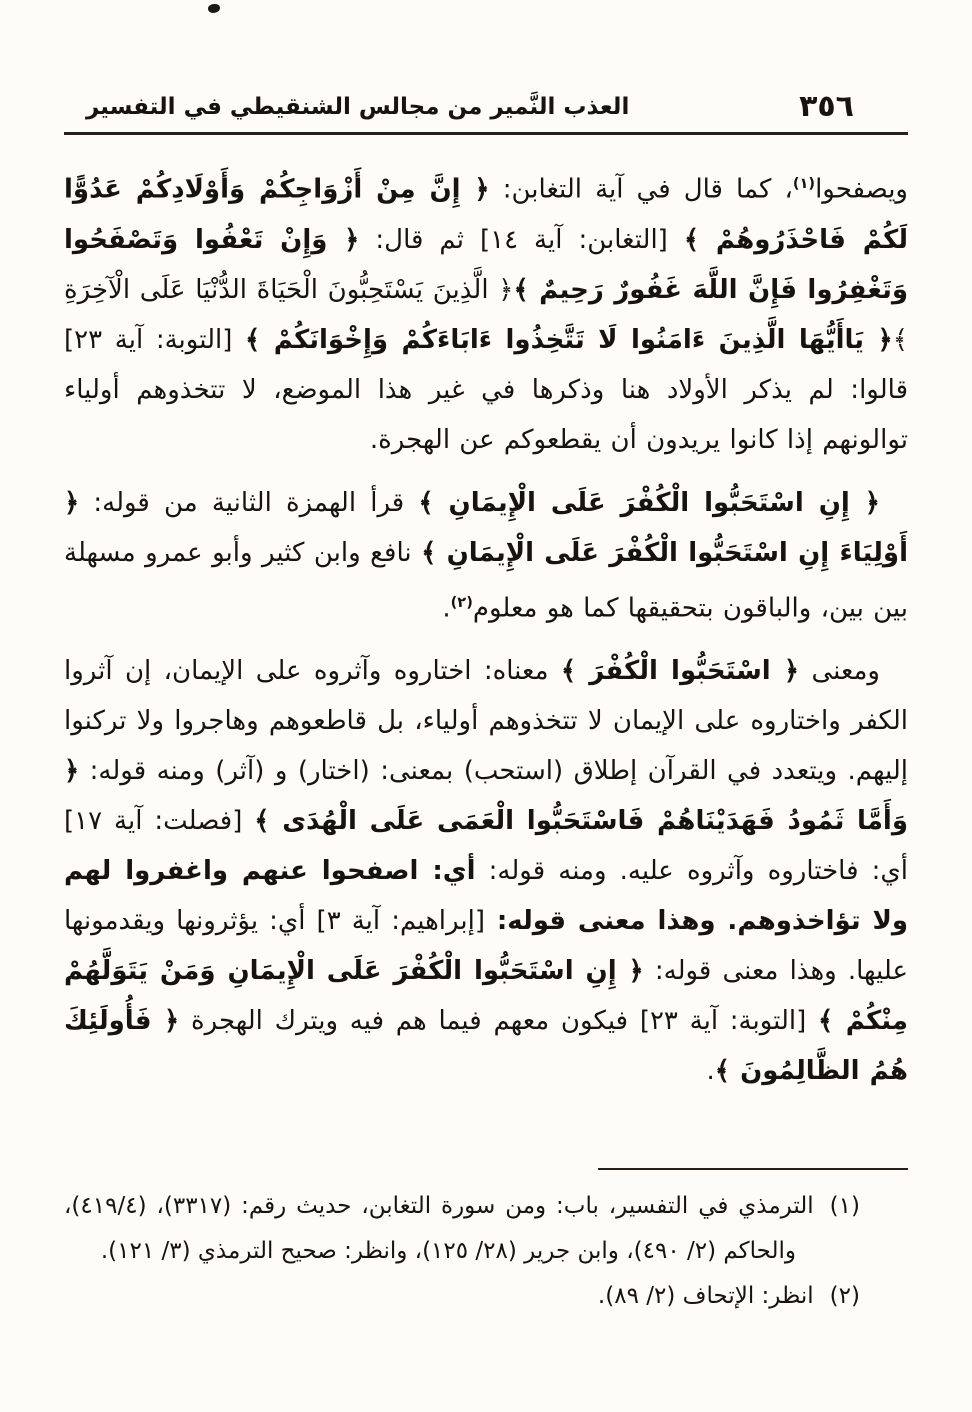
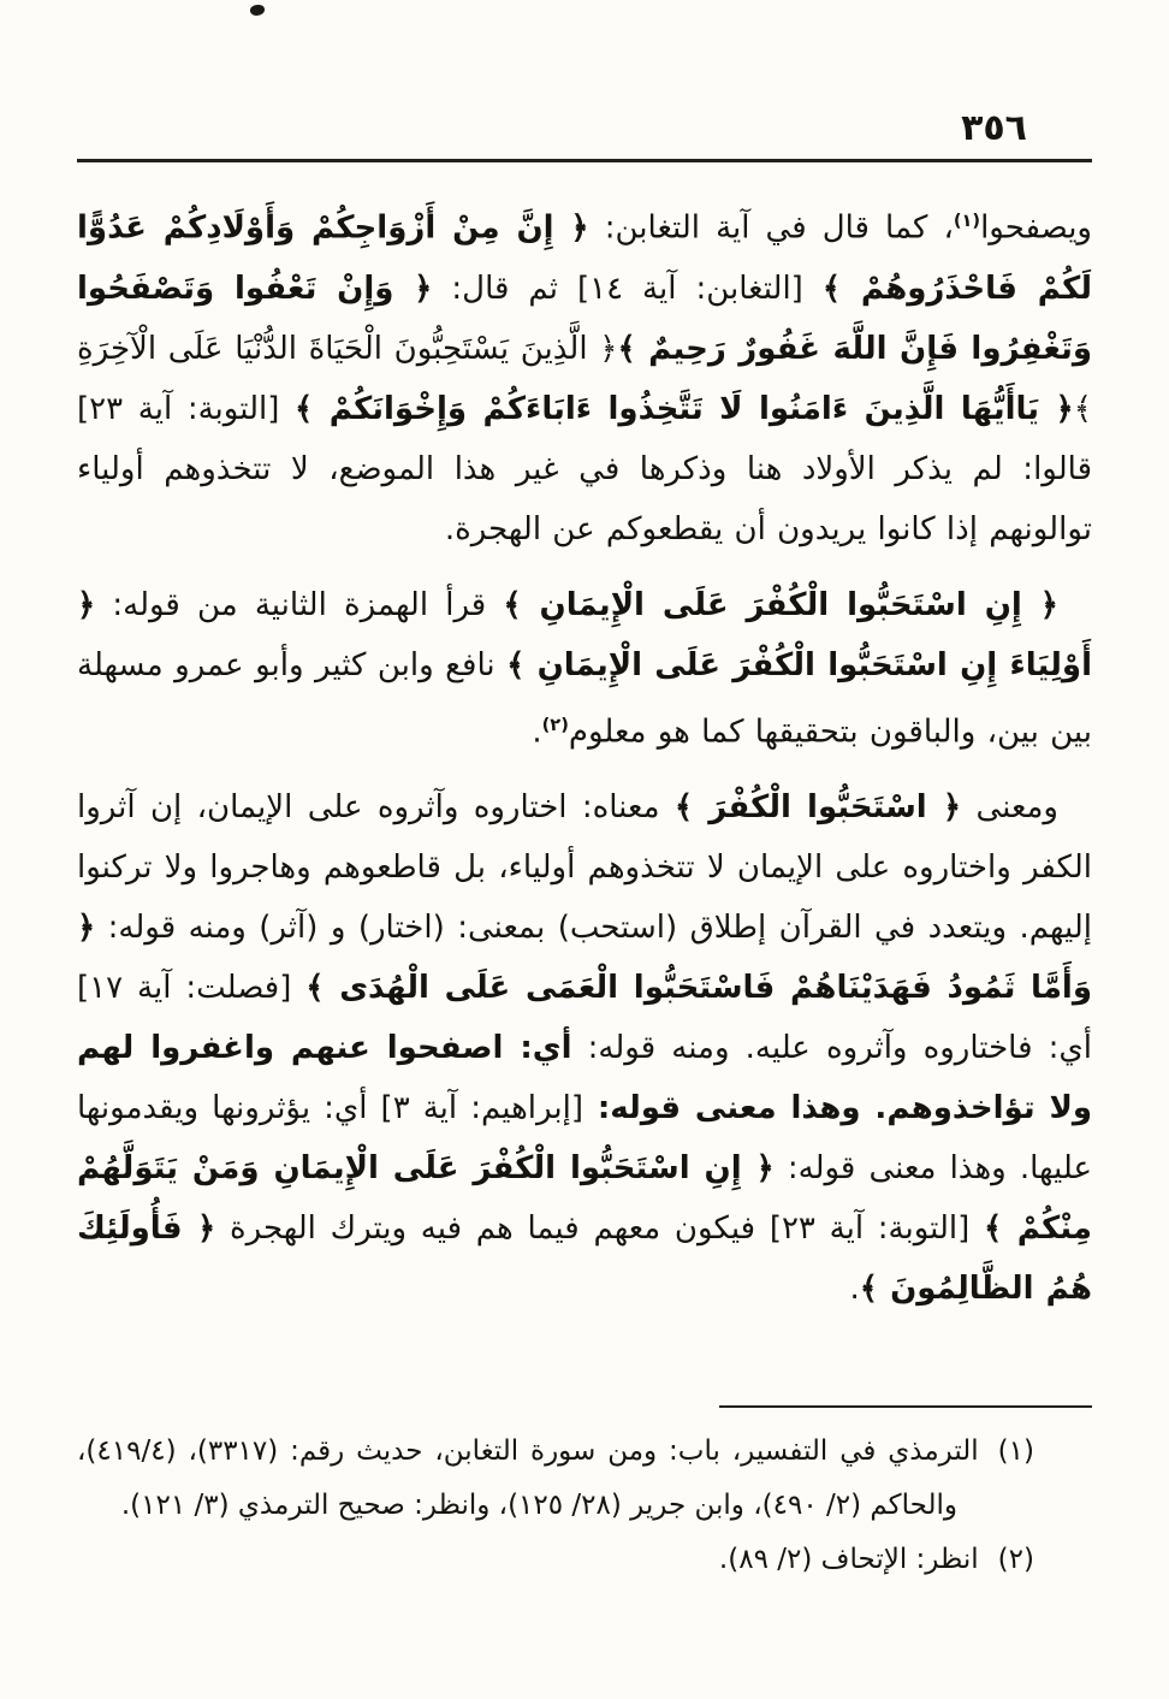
  ٣٥٦
- العذب النَّمير من مجالس الشنقيطي في التفسير
  ويصفحوا(١)، كما قال في آية التغابن: ﴿ إِنَّ مِنْ أَزْوَاجِكُمْ وَأَوْلَادِكُمْ عَدُوًّا لَكُمْ فَاحْذَرُوهُمْ ﴾ [التغابن: آية ١٤] ثم قال: ﴿ وَإِنْ تَعْفُوا وَتَصْفَحُوا وَتَغْفِرُوا فَإِنَّ اللَّهَ غَفُورٌ رَحِيمٌ ﴾﴿ الَّذِينَ يَسْتَحِبُّونَ الْحَيَاةَ الدُّنْيَا عَلَى الْآخِرَةِ ﴾﴿ يَاأَيُّهَا الَّذِينَ ءَامَنُوا لَا تَتَّخِذُوا ءَابَاءَكُمْ وَإِخْوَانَكُمْ ﴾ [التوبة: آية ٢٣] قالوا: لم يذكر الأولاد هنا وذكرها في غير هذا الموضع، لا تتخذوهم أولياء توالونهم إذا كانوا يريدون أن يقطعوكم عن الهجرة.
  ﴿ إِنِ اسْتَحَبُّوا الْكُفْرَ عَلَى الْإِيمَانِ ﴾ قرأ الهمزة الثانية من قوله: ﴿ أَوْلِيَاءَ إِنِ اسْتَحَبُّوا الْكُفْرَ عَلَى الْإِيمَانِ ﴾ نافع وابن كثير وأبو عمرو مسهلة بين بين، والباقون بتحقيقها كما هو معلوم(٢).
  ومعنى ﴿ اسْتَحَبُّوا الْكُفْرَ ﴾ معناه: اختاروه وآثروه على الإيمان، إن آثروا الكفر واختاروه على الإيمان لا تتخذوهم أولياء، بل قاطعوهم وهاجروا ولا تركنوا إليهم. ويتعدد في القرآن إطلاق (استحب) بمعنى: (اختار) و (آثر) ومنه قوله: ﴿ وَأَمَّا ثَمُودُ فَهَدَيْنَاهُمْ فَاسْتَحَبُّوا الْعَمَى عَلَى الْهُدَى ﴾ [فصلت: آية ١٧] أي: فاختاروه وآثروه عليه. ومنه قوله: أي: اصفحوا عنهم واغفروا لهم ولا تؤاخذوهم. وهذا معنى قوله: [إبراهيم: آية ٣] أي: يؤثرونها ويقدمونها عليها. وهذا معنى قوله: ﴿ إِنِ اسْتَحَبُّوا الْكُفْرَ عَلَى الْإِيمَانِ وَمَنْ يَتَوَلَّهُمْ مِنْكُمْ ﴾ [التوبة: آية ٢٣] فيكون معهم فيما هم فيه ويترك الهجرة ﴿ فَأُولَئِكَ هُمُ الظَّالِمُونَ ﴾.
  (١)الترمذي في التفسير، باب: ومن سورة التغابن، حديث رقم: (٣٣١٧)، (٤١٩/٤)، والحاكم (٢/ ٤٩٠)، وابن جرير (٢٨/ ١٢٥)، وانظر: صحيح الترمذي (٣/ ١٢١).
  (٢)انظر: الإتحاف (٢/ ٨٩).
